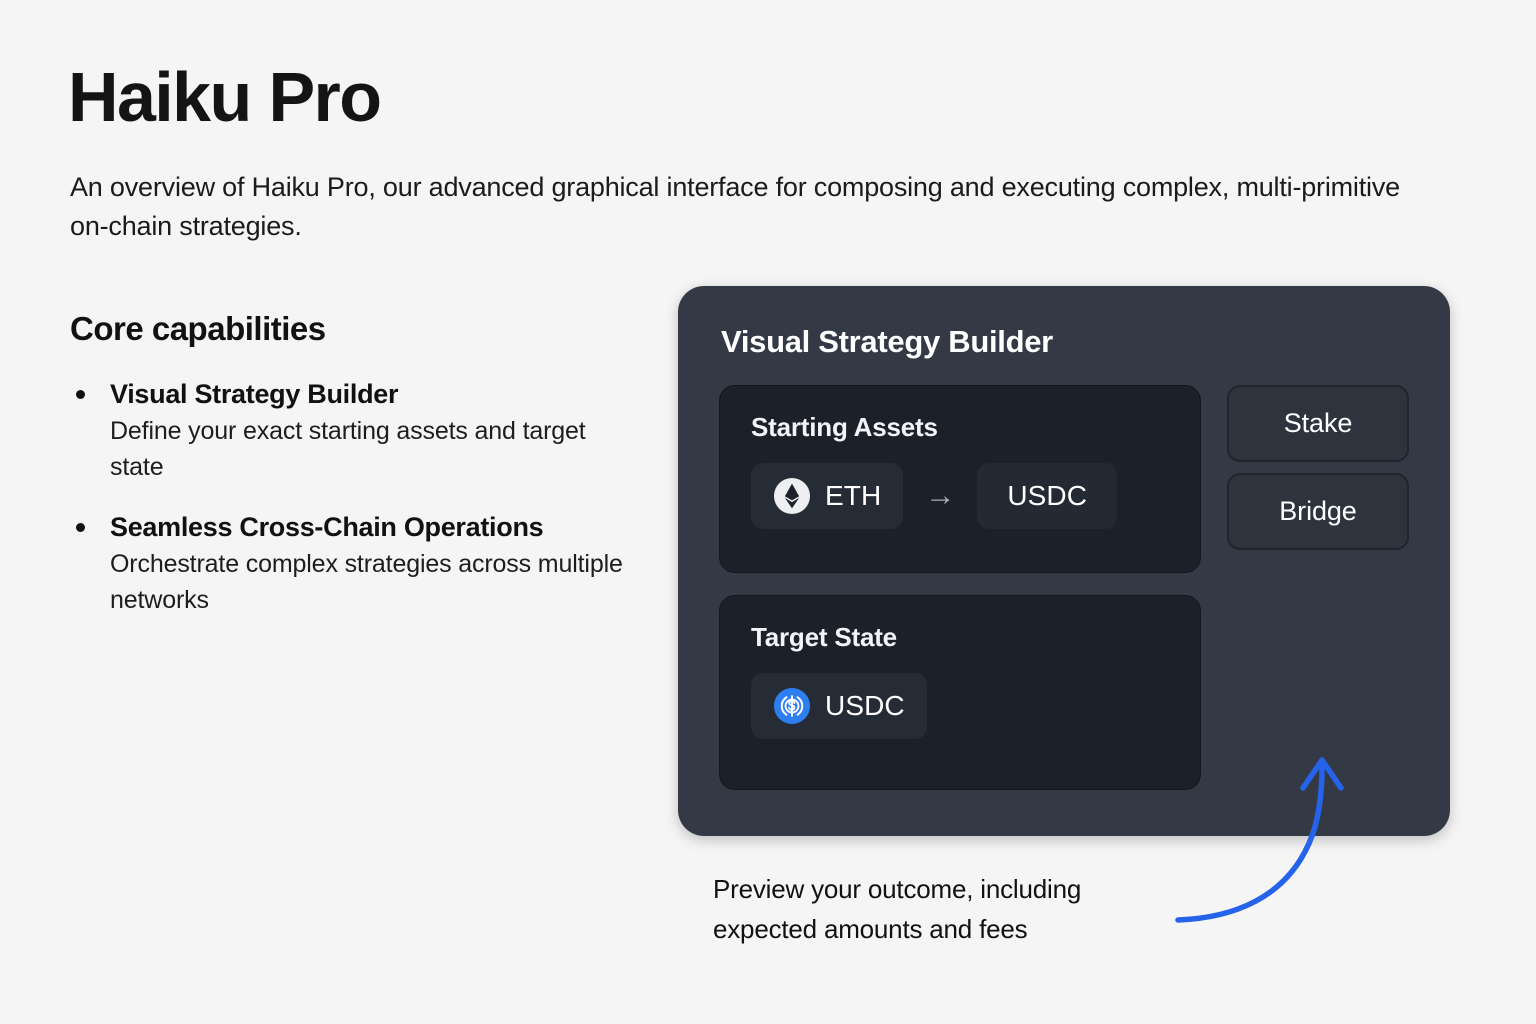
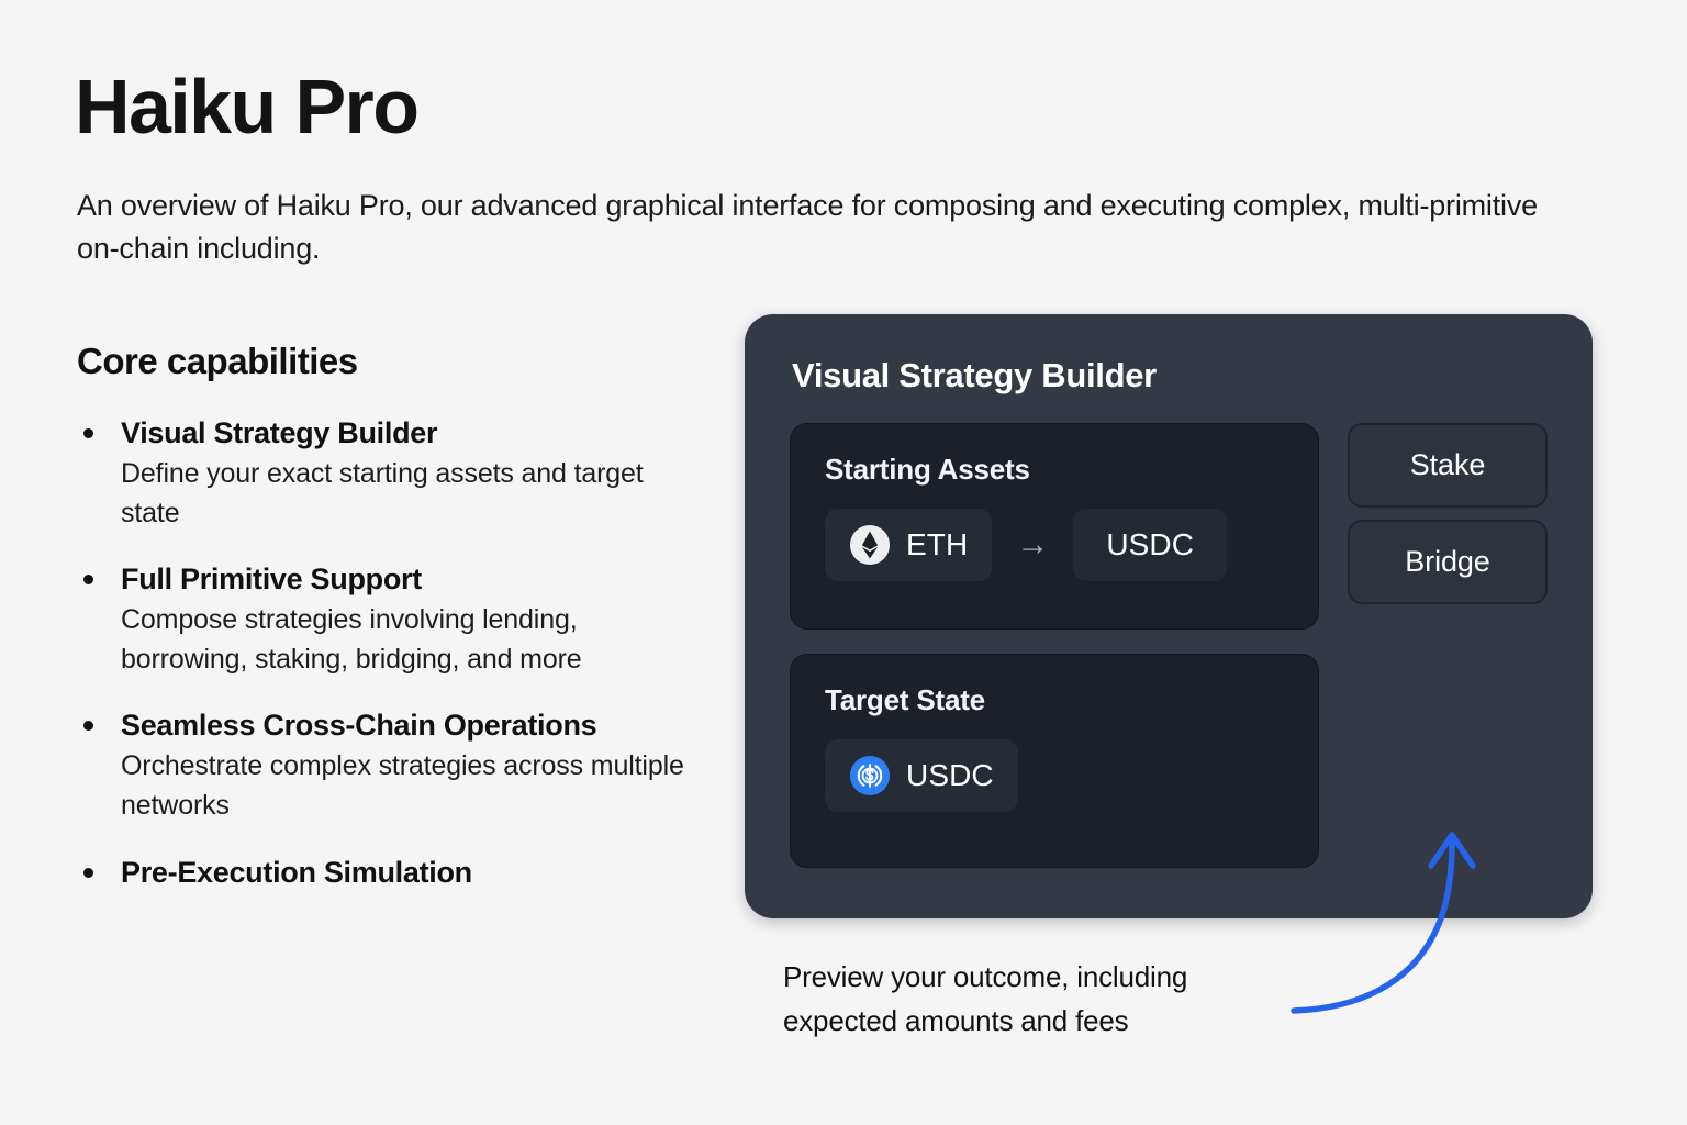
  Haiku Pro
- An overview of Haiku Pro, our advanced graphical interface for composing and executing complex, multi-primitive on-chain strategies.
+ An overview of Haiku Pro, our advanced graphical interface for composing and executing complex, multi-primitive on-chain including.
  Core capabilities
  Visual Strategy Builder
  Define your exact starting assets and target state
+ Full Primitive Support
+ Compose strategies involving lending, borrowing, staking, bridging, and more
  Seamless Cross-Chain Operations
  Orchestrate complex strategies across multiple networks
+ Pre-Execution Simulation
  Visual Strategy Builder
  Starting Assets
  ETH
  →
  USDC
  Target State
  USDC
  Stake
  Bridge
  Preview your outcome, including expected amounts and fees
